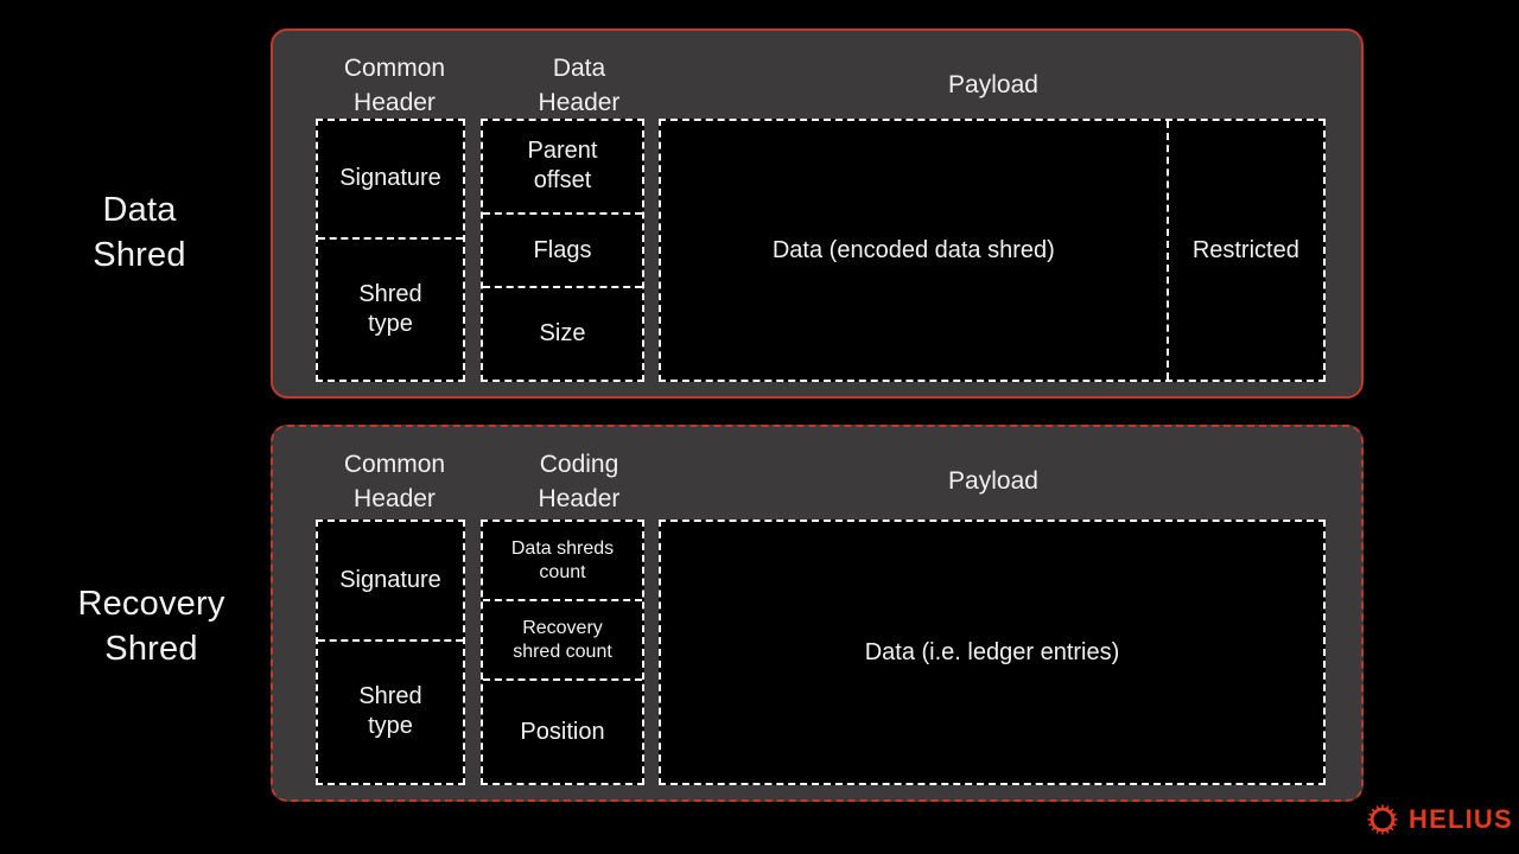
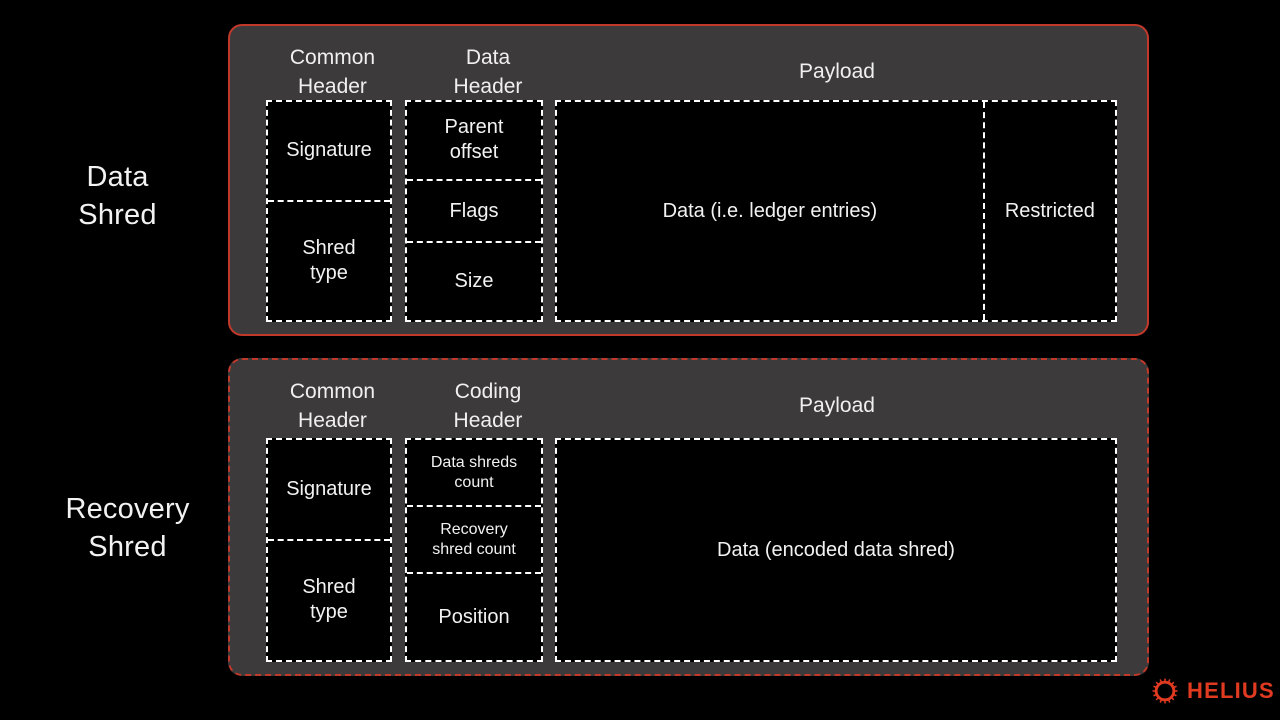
  Data
  Shred
  Common
  Header
  Data
  Header
  Payload
  Signature
  Shred
  type
  Parent
  offset
  Flags
  Size
- Data (encoded data shred)
+ Data (i.e. ledger entries)
  Restricted
  Recovery
  Shred
  Common
  Header
  Coding
  Header
  Payload
  Signature
  Shred
  type
  Data shreds
  count
  Recovery
  shred count
  Position
- Data (i.e. ledger entries)
+ Data (encoded data shred)
  HELIUS
